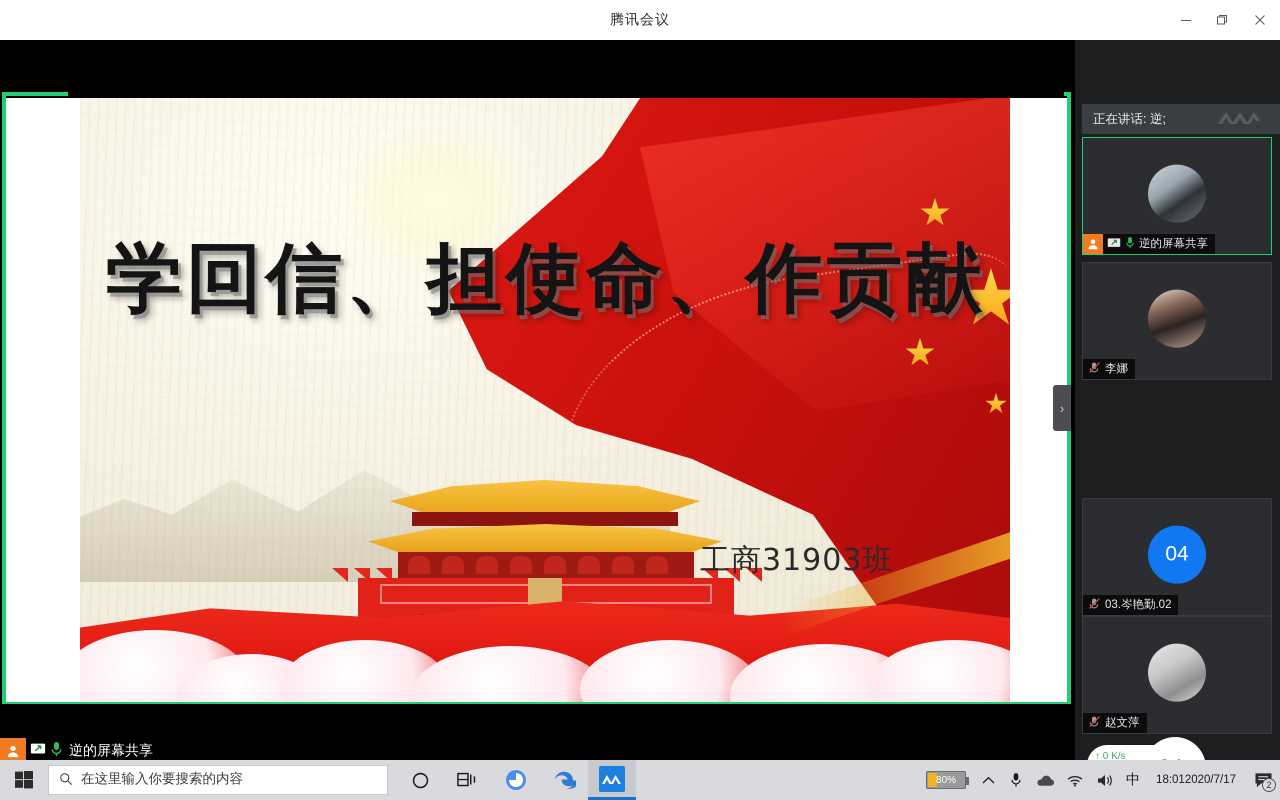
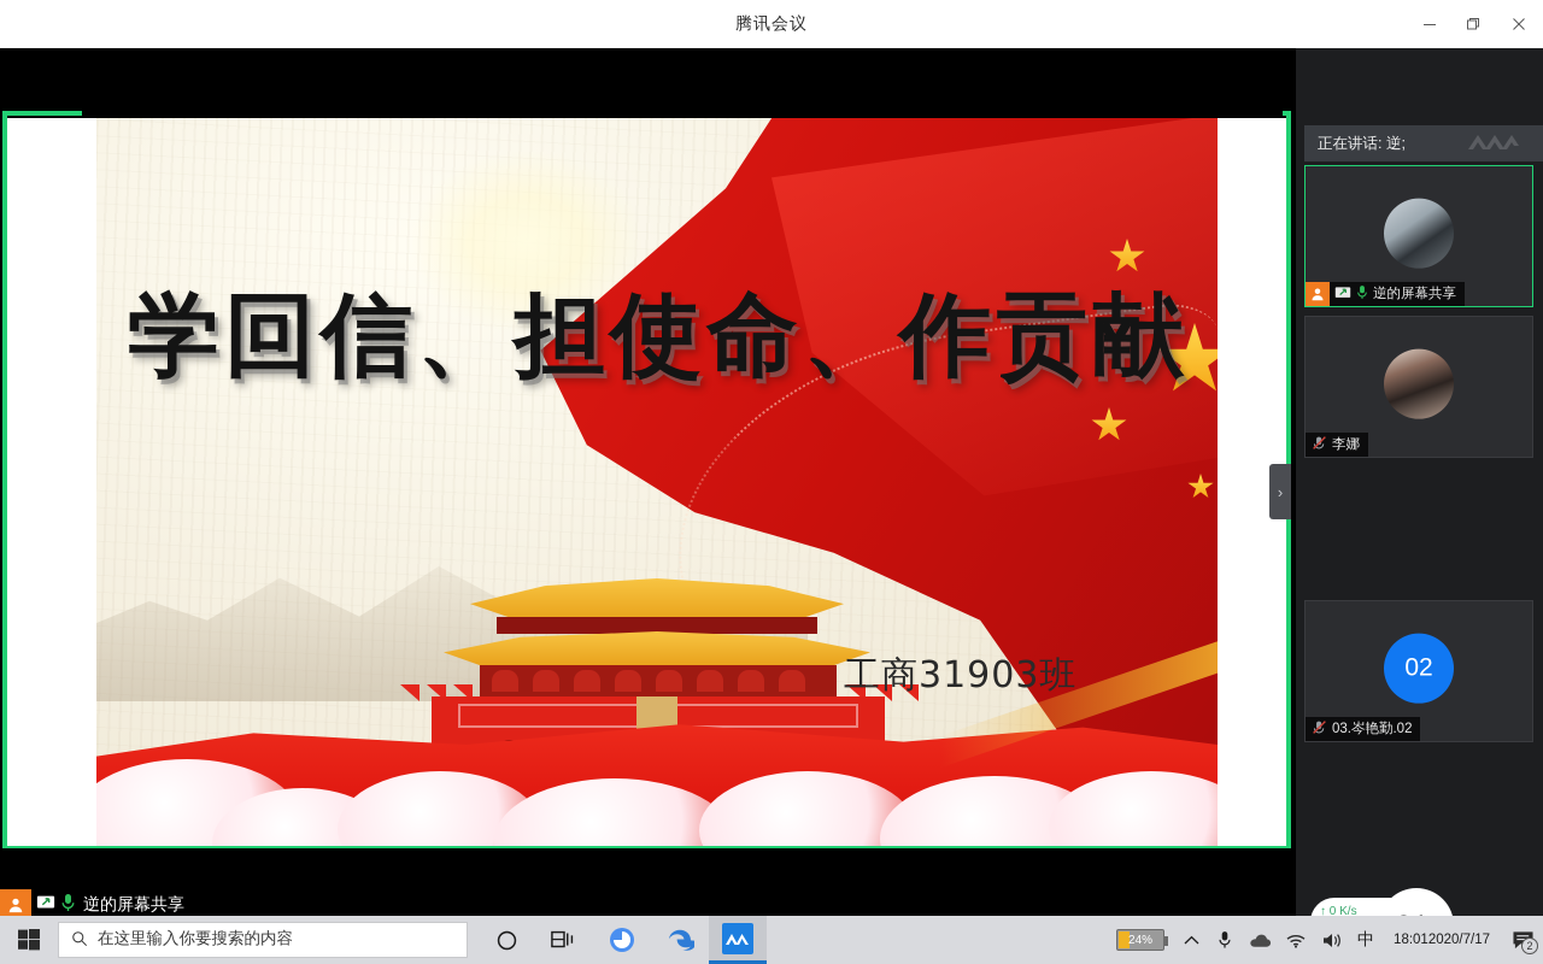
  腾讯会议
  学回信、担使命、作贡献
  工商31903班
  ›
  逆的屏幕共享
  正在讲话: 逆;
  逆的屏幕共享
  李娜
- 04
+ 02
  03.岑艳勤.02
- 赵文萍
  ↑ 0 K/s
  在这里输入你要搜索的内容
- 80%
+ 24%
  中
  18:01
  2020/7/17
  2
